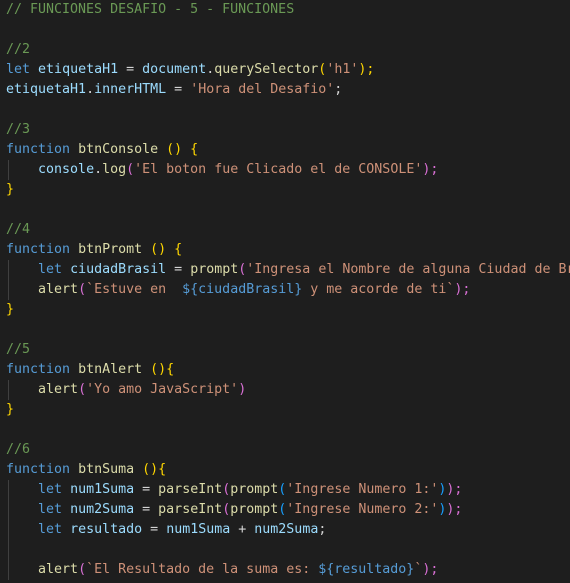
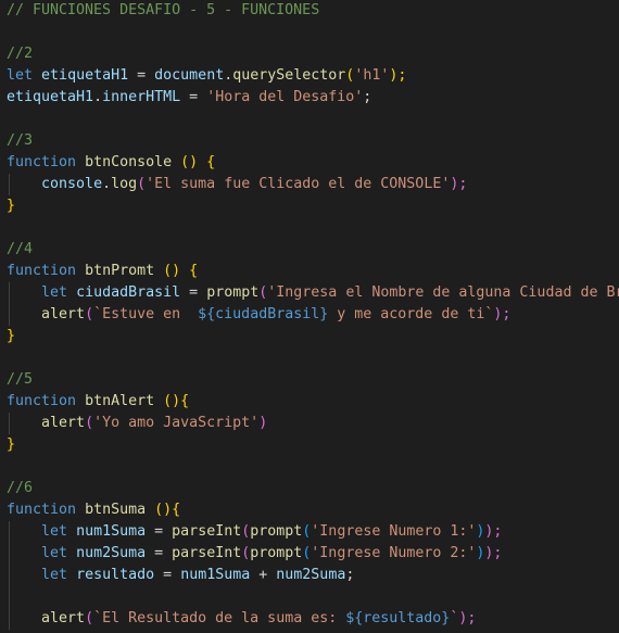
  // FUNCIONES DESAFIO - 5 - FUNCIONES
  //2
  let etiquetaH1 = document.querySelector('h1');
  etiquetaH1.innerHTML = 'Hora del Desafio';
  //3
  function btnConsole () {
- console.log('El boton fue Clicado el de CONSOLE');
+ console.log('El suma fue Clicado el de CONSOLE');
  }
  //4
  function btnPromt () {
  let ciudadBrasil = prompt('Ingresa el Nombre de alguna Ciudad de B
  alert(`Estuve en ${ciudadBrasil} y me acorde de ti`);
  }
  //5
  function btnAlert (){
  alert('Yo amo JavaScript')
  }
  //6
  function btnSuma (){
  let num1Suma = parseInt(prompt('Ingrese Numero 1:'));
  let num2Suma = parseInt(prompt('Ingrese Numero 2:'));
  let resultado = num1Suma + num2Suma;
  alert(`El Resultado de la suma es: ${resultado}`);
